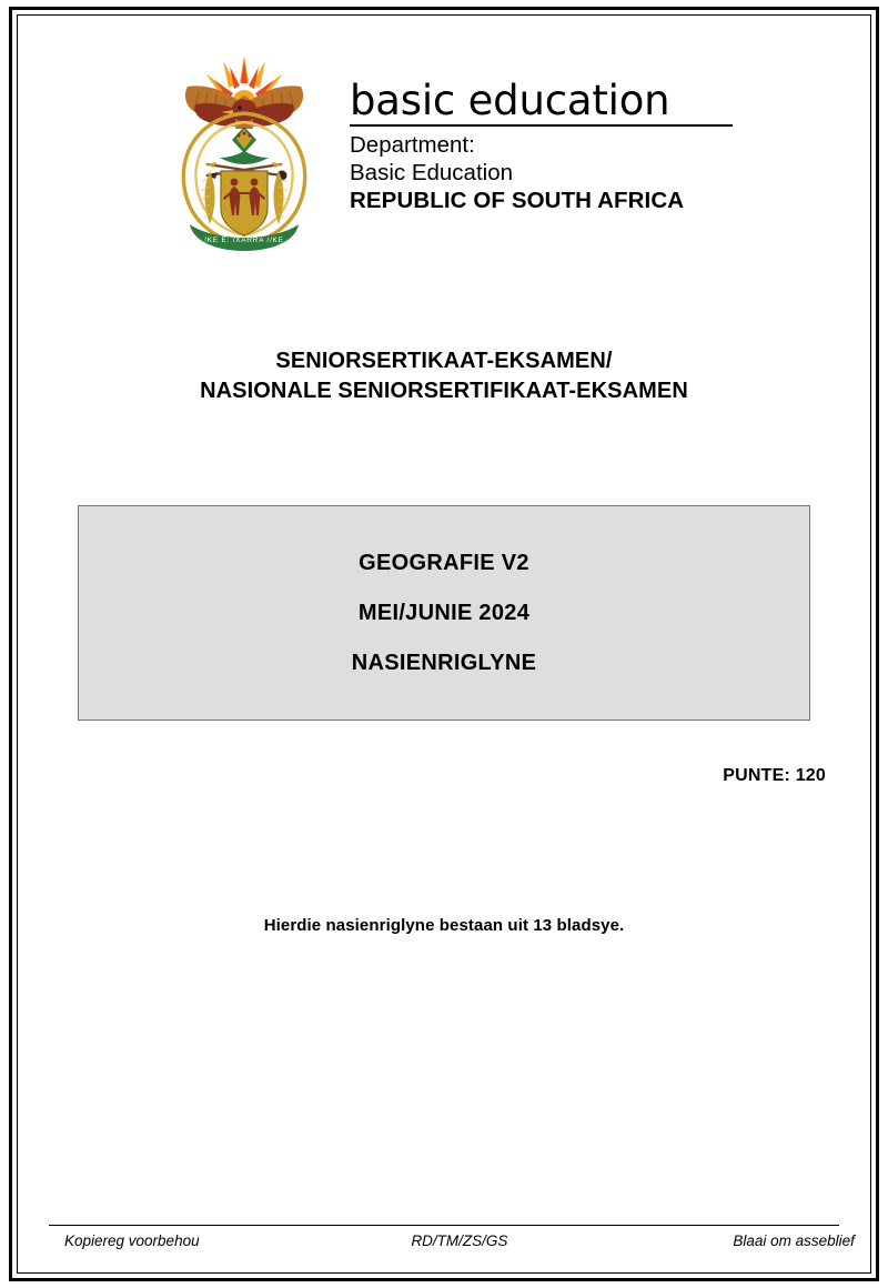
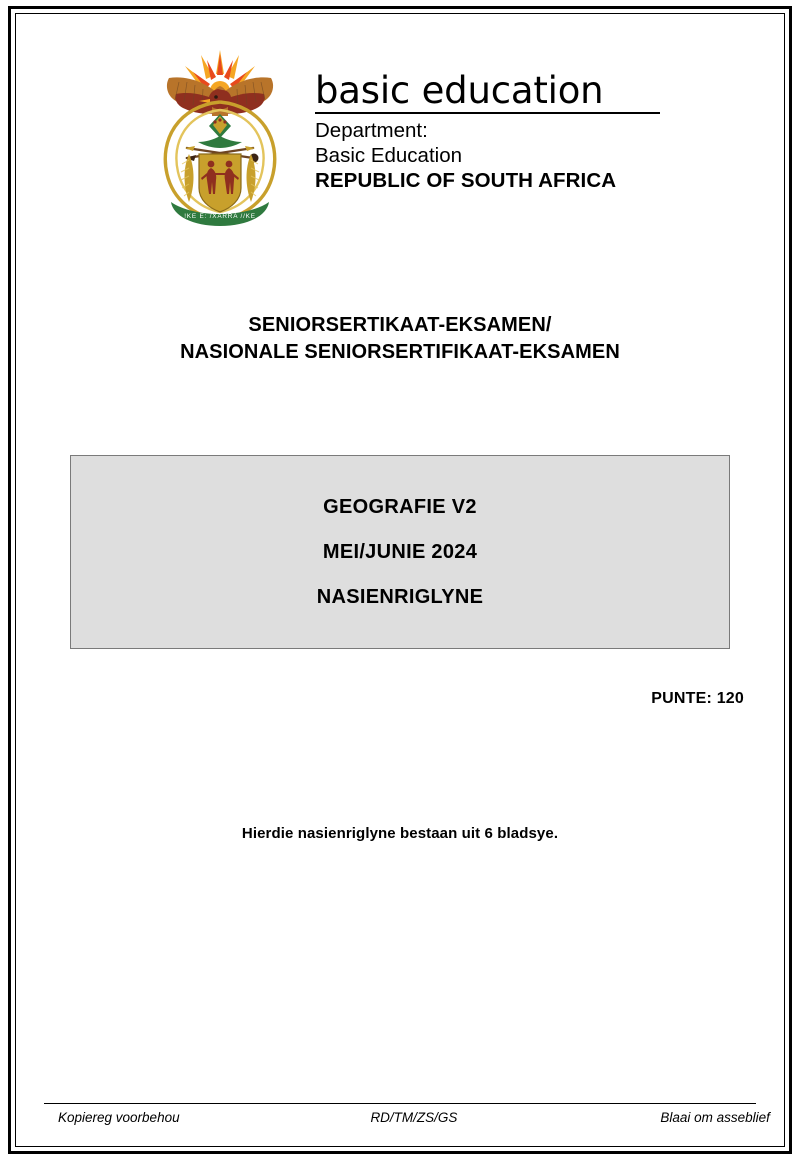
  basic education
  Department:
  Basic Education
  REPUBLIC OF SOUTH AFRICA
  SENIORSERTIKAAT-EKSAMEN/
  NASIONALE SENIORSERTIFIKAAT-EKSAMEN
  GEOGRAFIE V2
  MEI/JUNIE 2024
  NASIENRIGLYNE
  PUNTE: 120
- Hierdie nasienriglyne bestaan uit 13 bladsye.
+ Hierdie nasienriglyne bestaan uit 6 bladsye.
  Kopiereg voorbehou
  RD/TM/ZS/GS
  Blaai om asseblief
